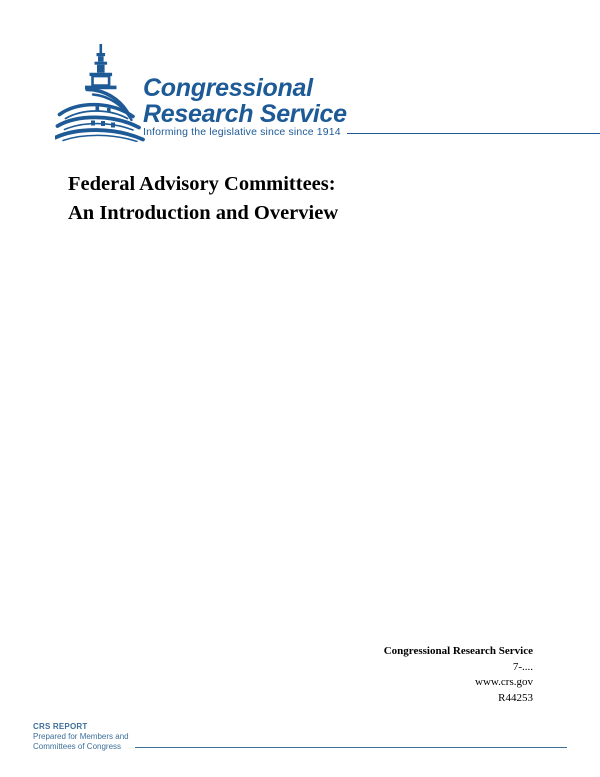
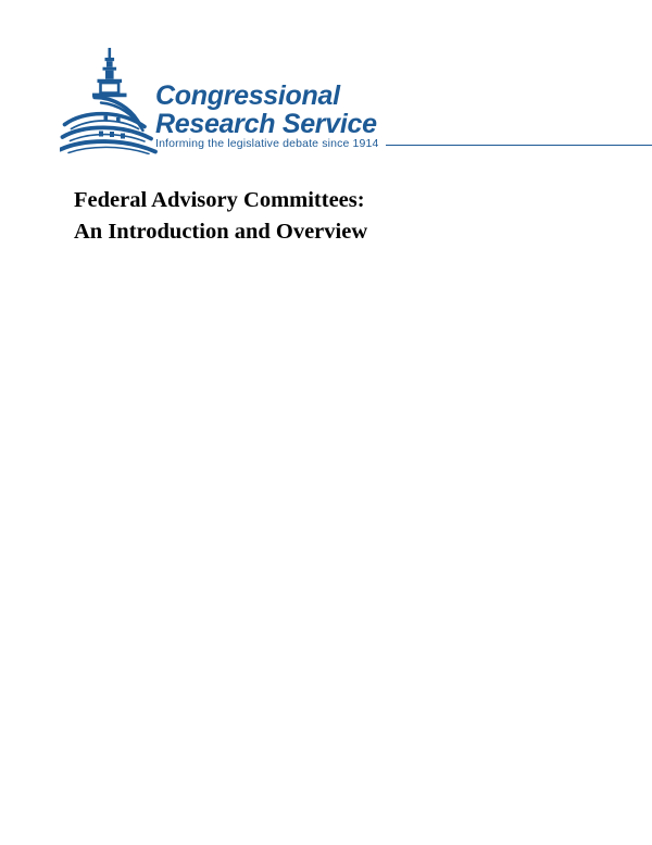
  Congressional
  Research Service
- Informing the legislative since since 1914
+ Informing the legislative debate since 1914
  Federal Advisory Committees:
  An Introduction and Overview
- Congressional Research Service
- 7-....
- www.crs.gov
- R44253
- CRS REPORT
- Prepared for Members and
- Committees of Congress
